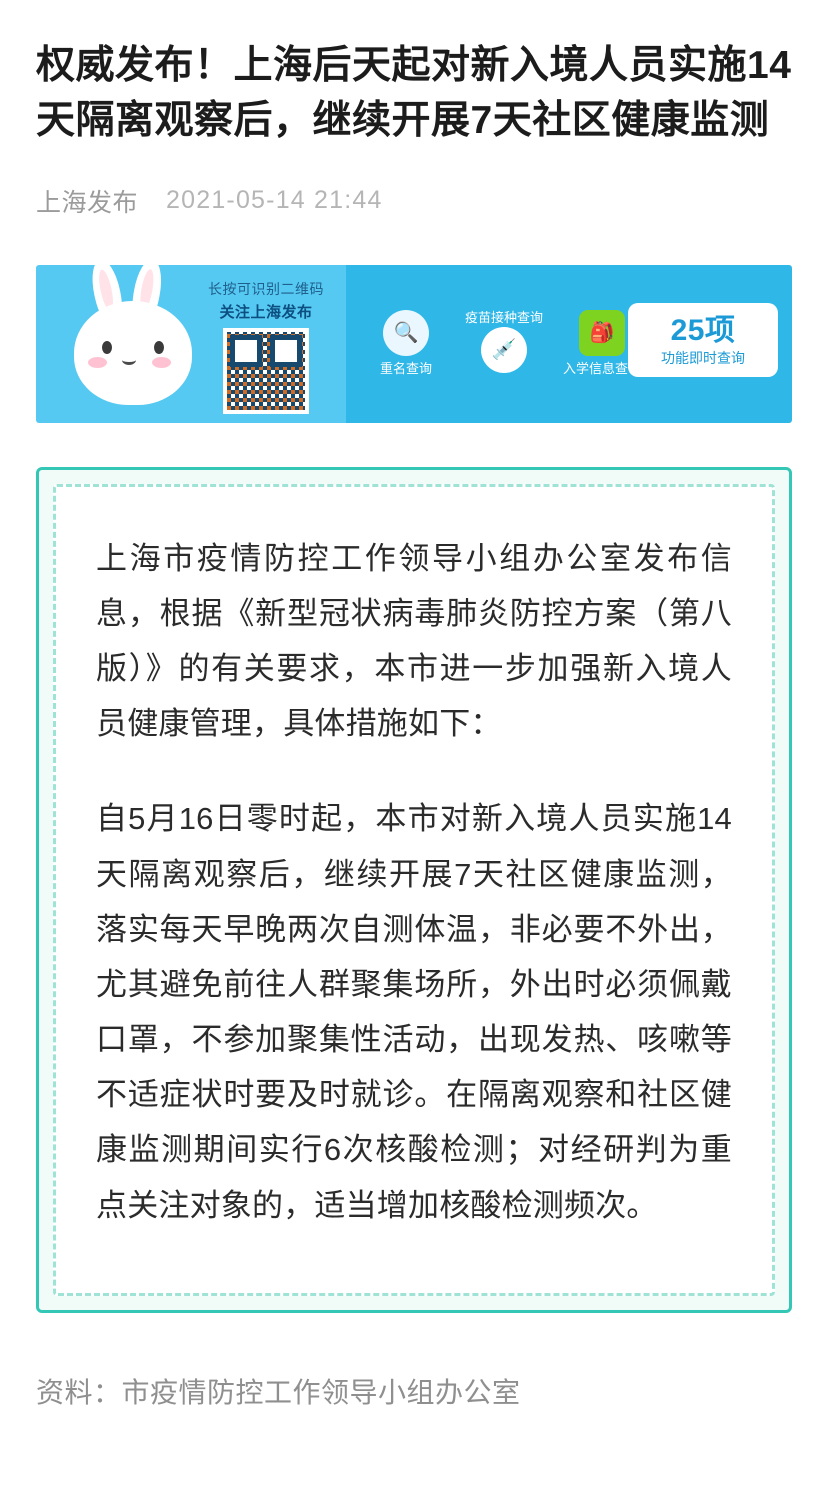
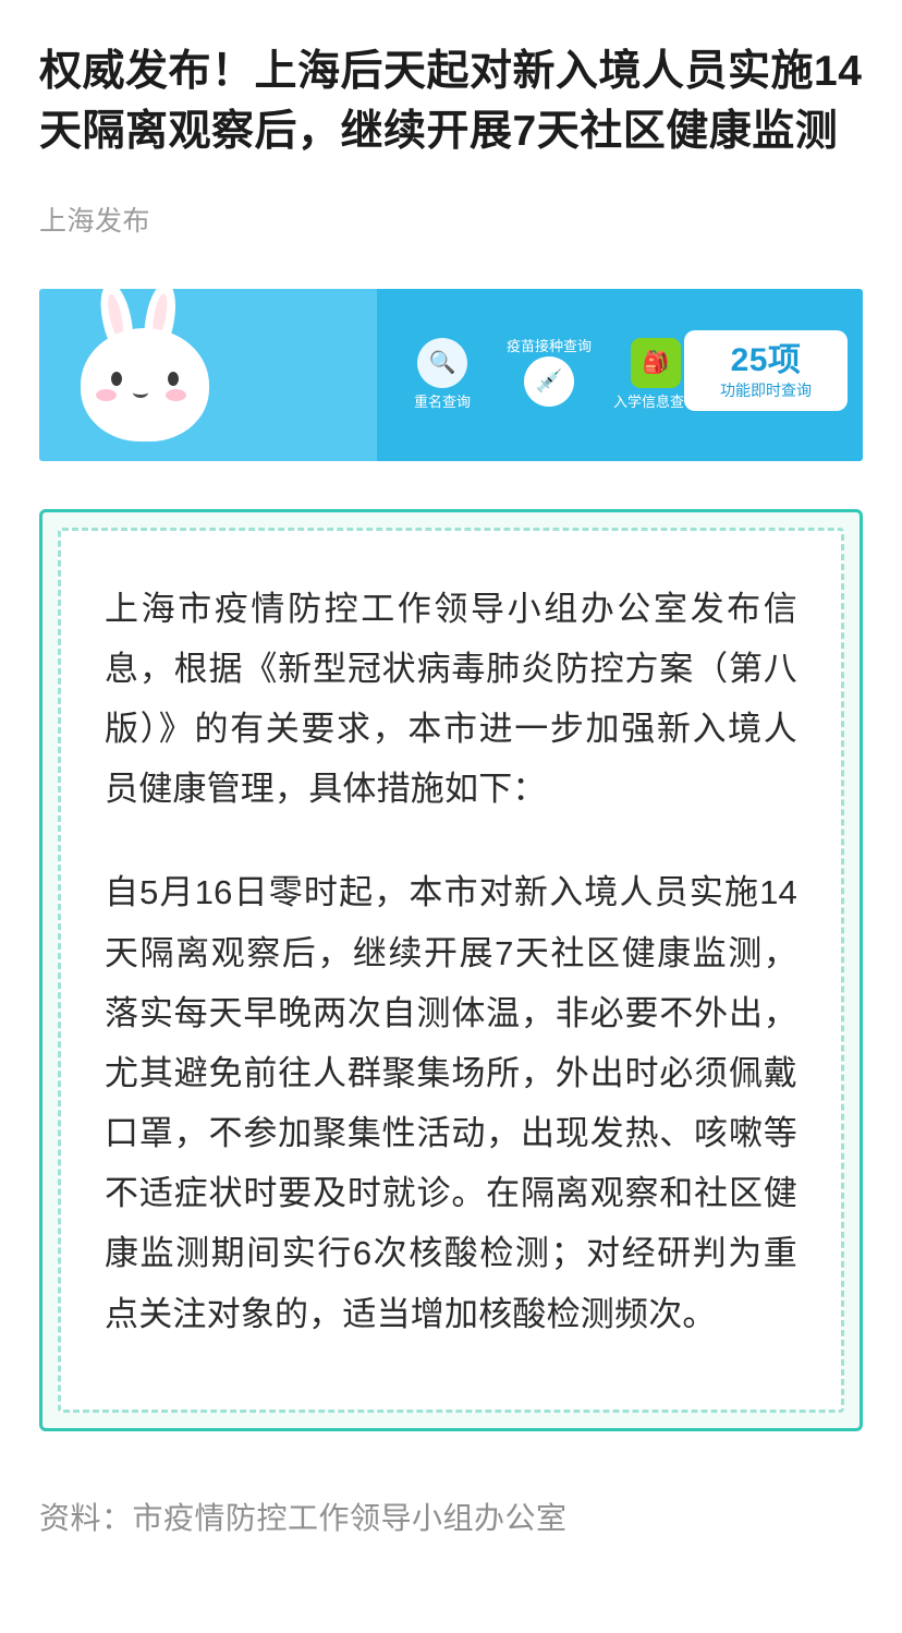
  权威发布！上海后天起对新入境人员实施14天隔离观察后，继续开展7天社区健康监测
  上海发布
- 2021-05-14 21:44
- 长按可识别二维码
- 关注上海发布
  🔍
  重名查询
  疫苗接种查询
  💉
  🎒
  入学信息查
  25项
  功能即时查询
  上海市疫情防控工作领导小组办公室发布信息，根据《新型冠状病毒肺炎防控方案（第八版）》的有关要求，本市进一步加强新入境人员健康管理，具体措施如下：
  自5月16日零时起，本市对新入境人员实施14天隔离观察后，继续开展7天社区健康监测，落实每天早晚两次自测体温，非必要不外出，尤其避免前往人群聚集场所，外出时必须佩戴口罩，不参加聚集性活动，出现发热、咳嗽等不适症状时要及时就诊。在隔离观察和社区健康监测期间实行6次核酸检测；对经研判为重点关注对象的，适当增加核酸检测频次。
  资料：市疫情防控工作领导小组办公室
